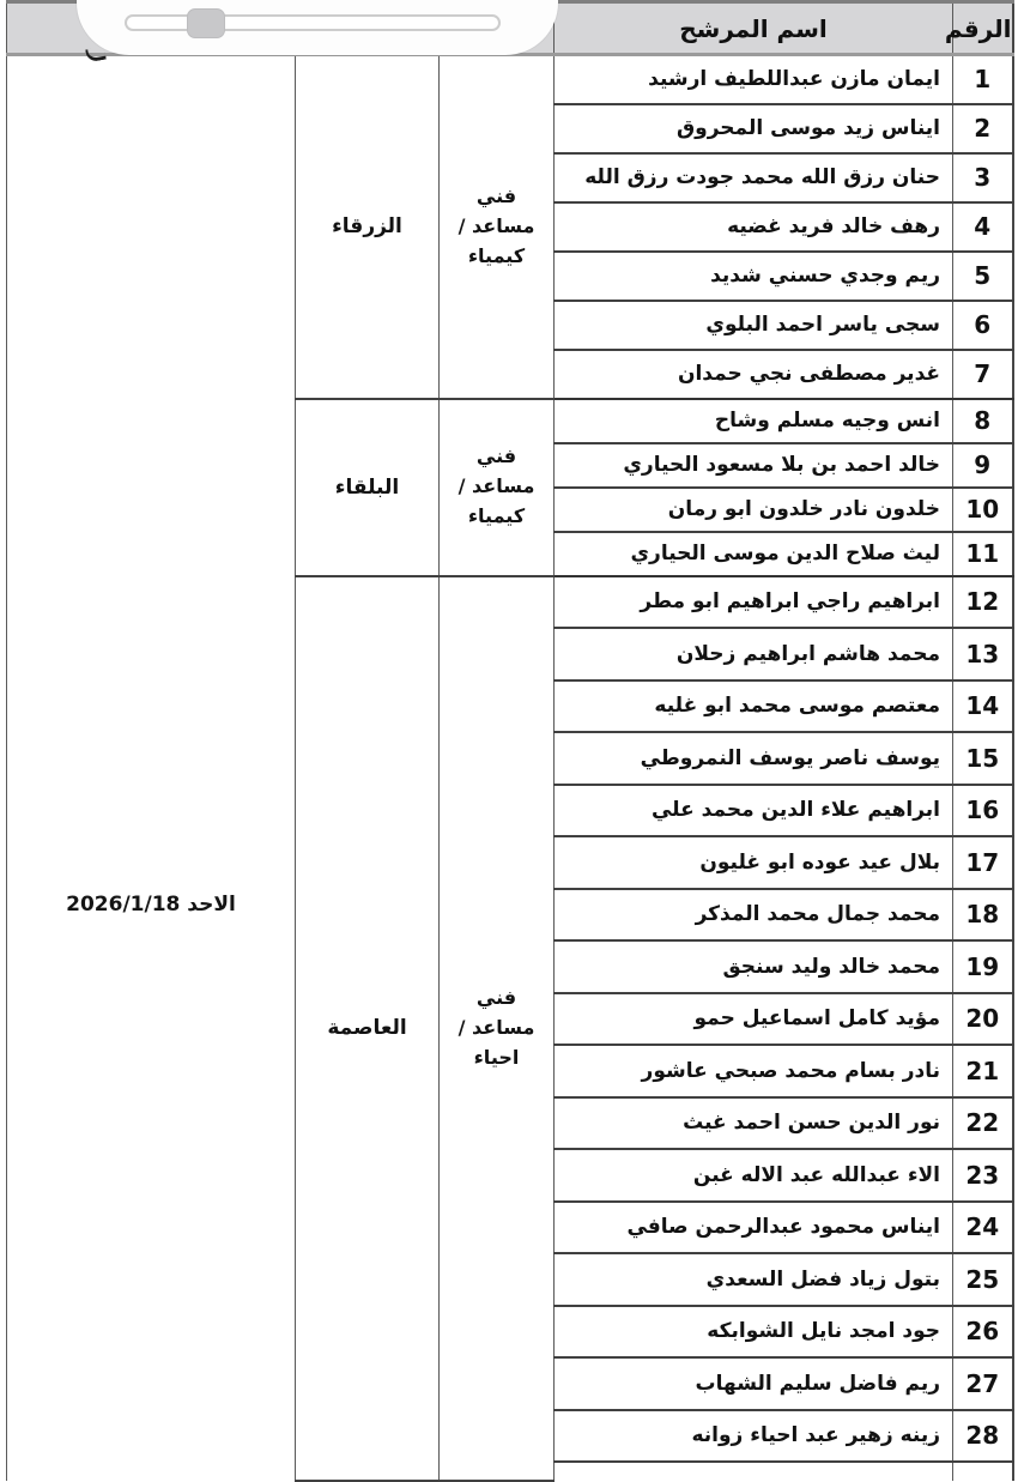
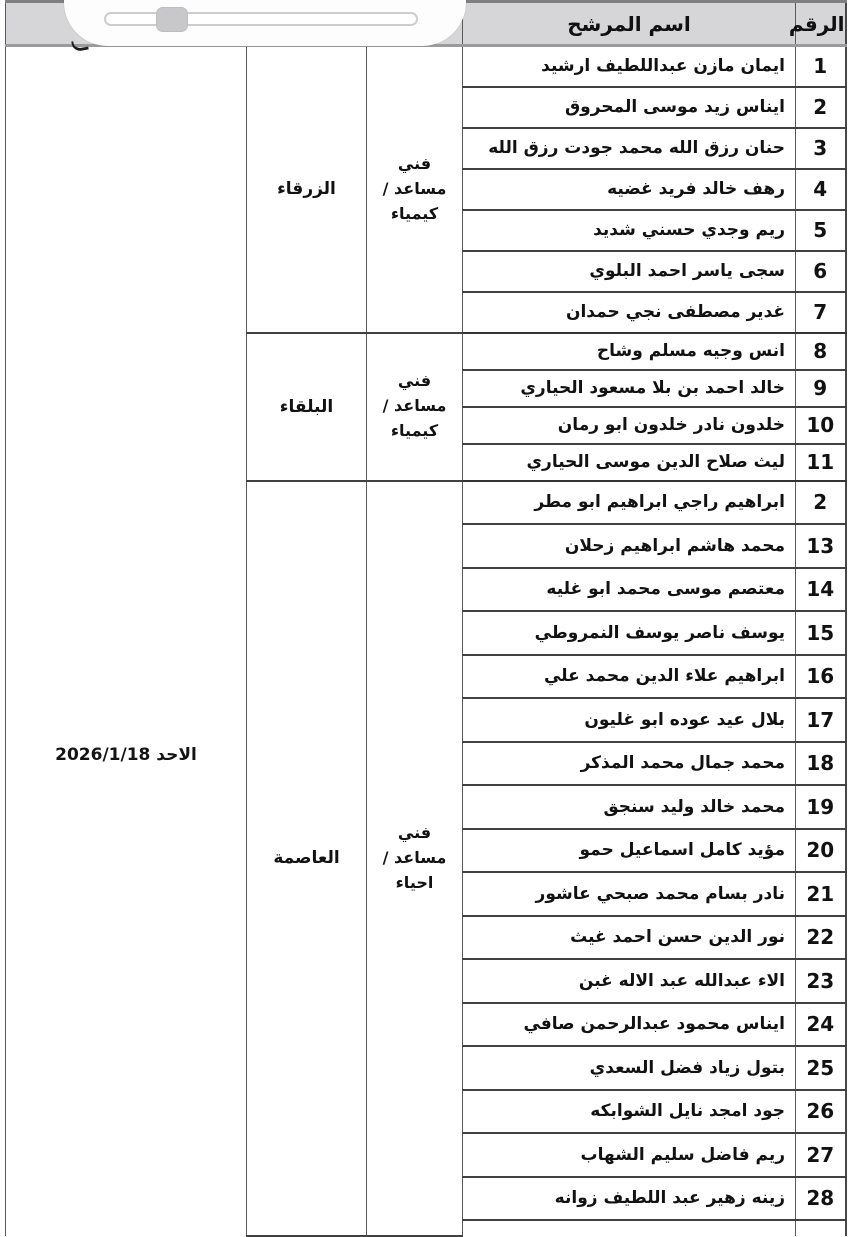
  الرقم	اسم المرشح
  1	ايمان مازن عبداللطيف ارشيد	فني مساعد / كيمياء	الزرقاء	الاحد 2026/1/18
  2	ايناس زيد موسى المحروق
  3	حنان رزق الله محمد جودت رزق الله
  4	رهف خالد فريد غضيه
  5	ريم وجدي حسني شديد
  6	سجى ياسر احمد البلوي
  7	غدير مصطفى نجي حمدان
  8	انس وجيه مسلم وشاح	فني مساعد / كيمياء	البلقاء
  9	خالد احمد بن بلا مسعود الحياري
  10	خلدون نادر خلدون ابو رمان
  11	ليث صلاح الدين موسى الحياري
- 12	ابراهيم راجي ابراهيم ابو مطر	فني مساعد / احياء	العاصمة
+ 2	ابراهيم راجي ابراهيم ابو مطر	فني مساعد / احياء	العاصمة
  13	محمد هاشم ابراهيم زحلان
  14	معتصم موسى محمد ابو غليه
  15	يوسف ناصر يوسف النمروطي
  16	ابراهيم علاء الدين محمد علي
  17	بلال عيد عوده ابو غليون
  18	محمد جمال محمد المذكر
  19	محمد خالد وليد سنجق
  20	مؤيد كامل اسماعيل حمو
  21	نادر بسام محمد صبحي عاشور
  22	نور الدين حسن احمد غيث
  23	الاء عبدالله عبد الاله غبن
  24	ايناس محمود عبدالرحمن صافي
  25	بتول زياد فضل السعدي
  26	جود امجد نايل الشوابكه
  27	ريم فاضل سليم الشهاب
- 28	زينه زهير عبد احياء زوانه
+ 28	زينه زهير عبد اللطيف زوانه
